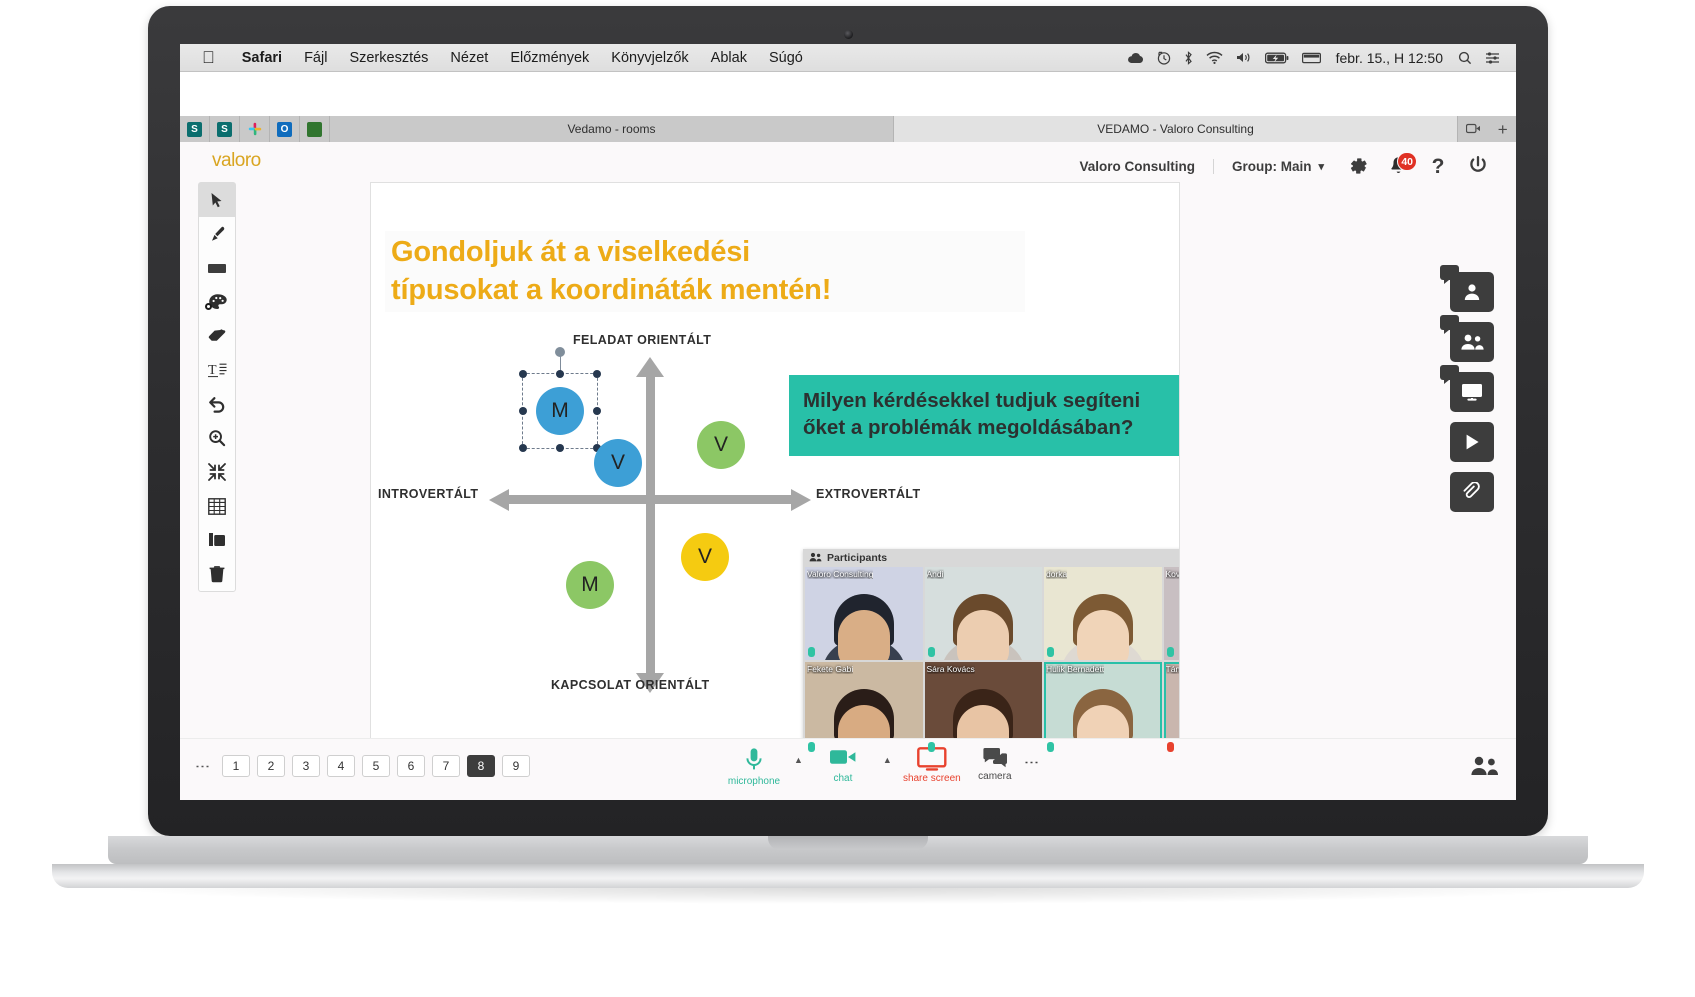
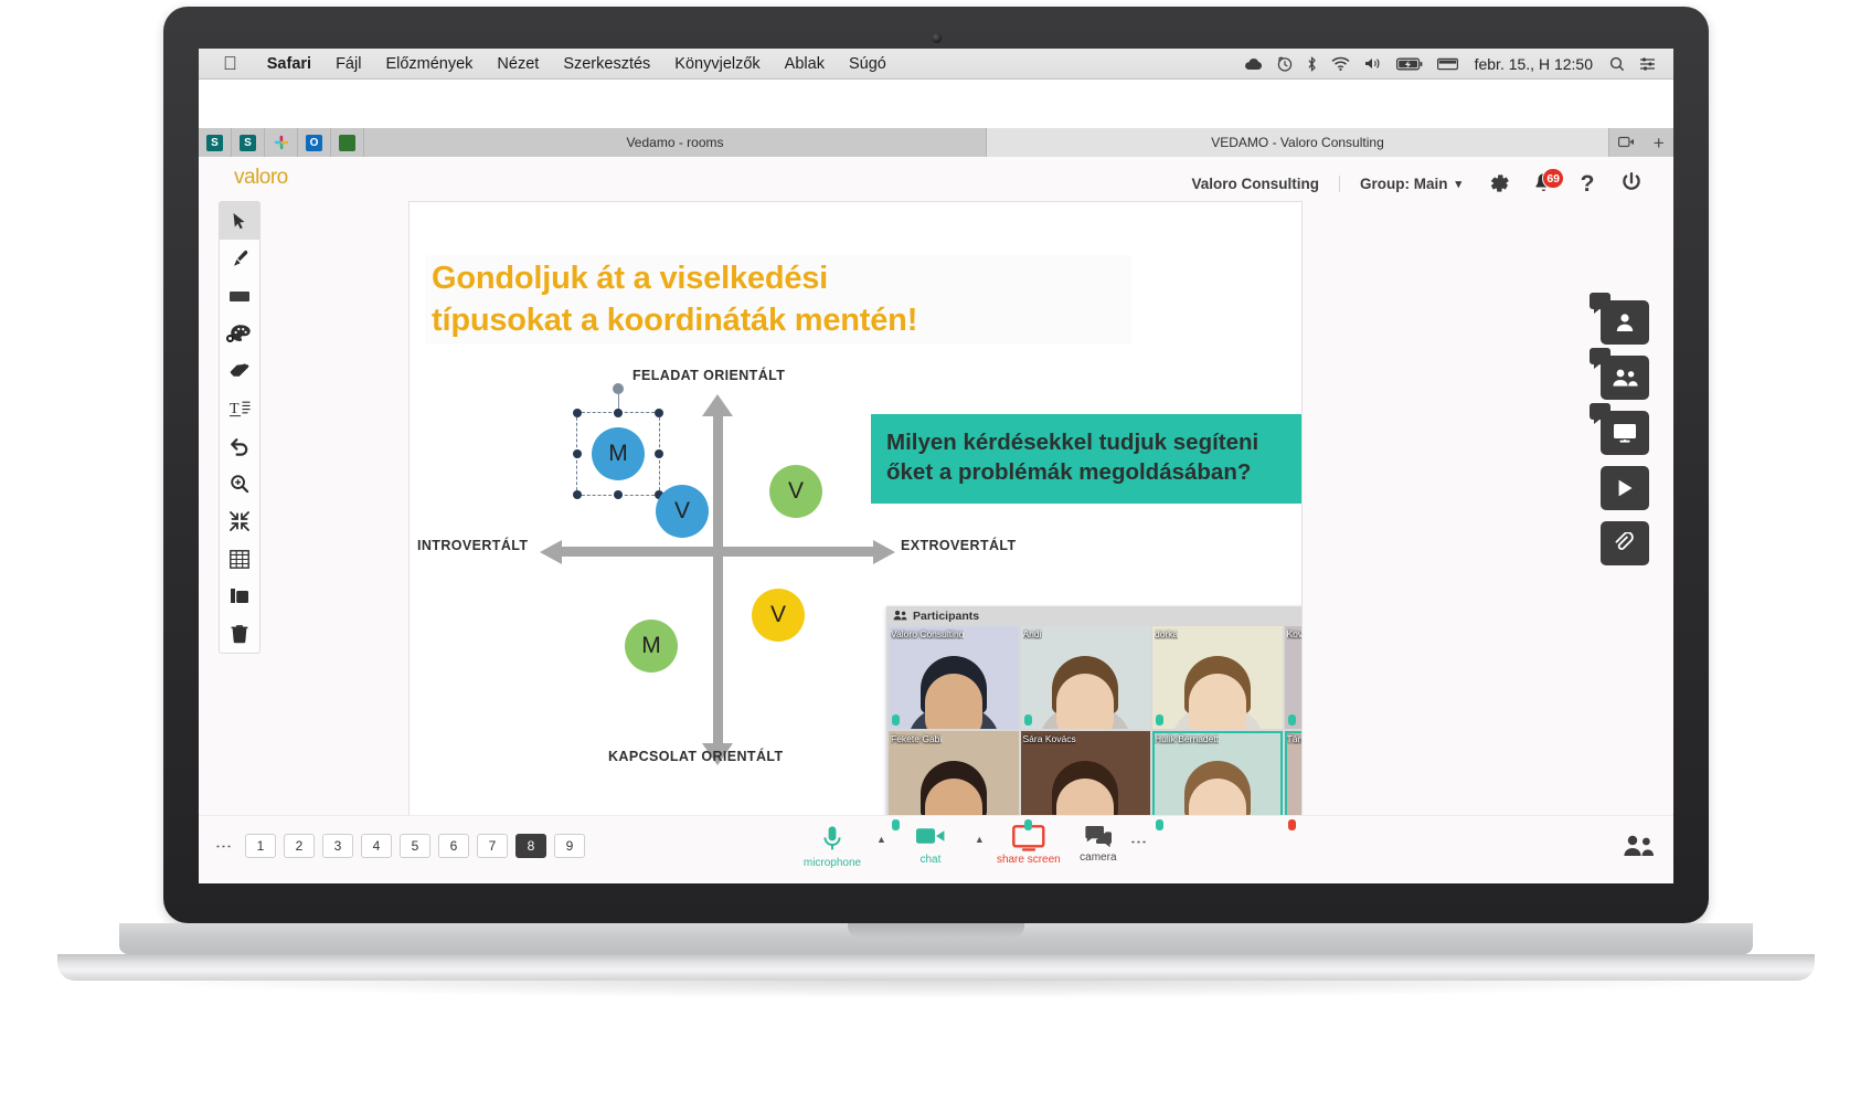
  
  Safari
  Fájl
- Szerkesztés
+ Előzmények
  Nézet
- Előzmények
+ Szerkesztés
  Könyvjelzők
  Ablak
  Súgó
  febr. 15., H 12:50
  S
  S
  O
  Vedamo - rooms
  VEDAMO - Valoro Consulting
  +
  valoro
  Valoro Consulting
  Group: Main
  ▾
- 40
+ 69
  ?
  T
  Gondoljuk át a viselkedési
  típusokat a koordináták mentén!
  Milyen kérdésekkel tudjuk segíteni
  őket a problémák megoldásában?
  FELADAT ORIENTÁLT
  KAPCSOLAT ORIENTÁLT
  INTROVERTÁLT
  EXTROVERTÁLT
  M
  V
  V
  V
  M
  Participants
  Valoro Consulting
  Andi
  dorka
  Fekete Gabi
  Sára Kovács
  Hulik Bernadett
  1
  2
  3
  4
  5
  6
  7
  8
  9
  microphone
  ▲
  chat
  ▲
  share screen
  camera
